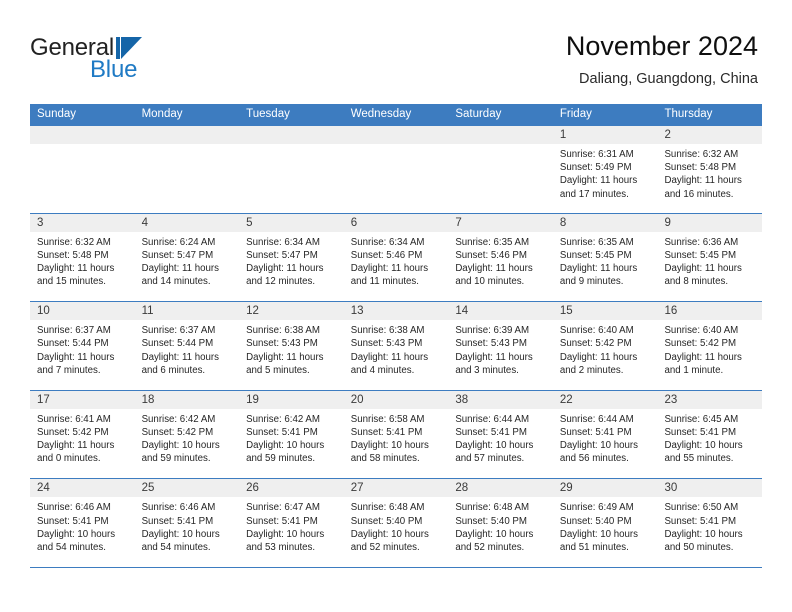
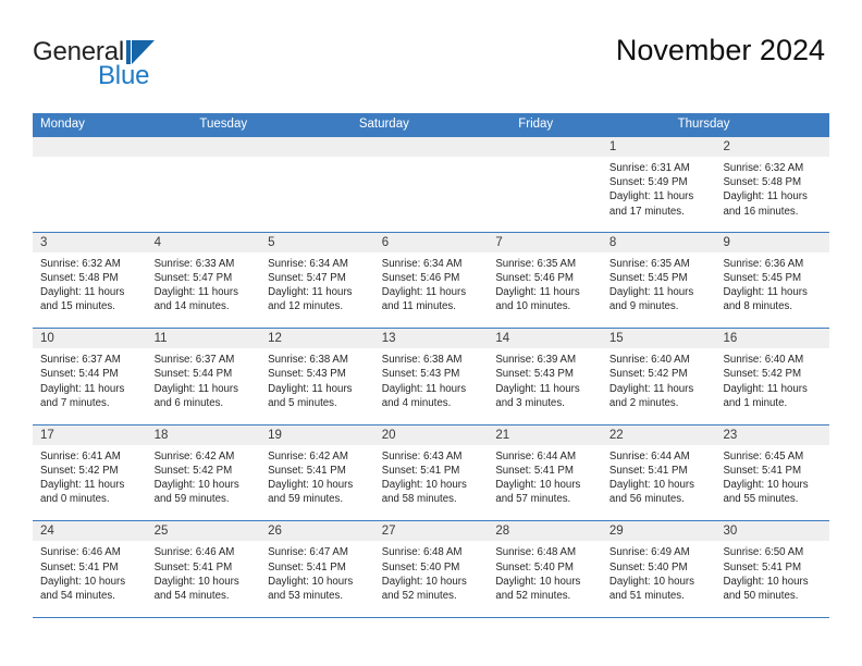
  General
  Blue
  November 2024
- Daliang, Guangdong, China
- Sunday
  Monday
  Tuesday
- Wednesday
  Saturday
  Friday
  Thursday
  1
  Sunrise: 6:31 AM
  Sunset: 5:49 PM
  Daylight: 11 hours
  and 17 minutes.
  2
  Sunrise: 6:32 AM
  Sunset: 5:48 PM
  Daylight: 11 hours
  and 16 minutes.
  3
  Sunrise: 6:32 AM
  Sunset: 5:48 PM
  Daylight: 11 hours
  and 15 minutes.
  4
- Sunrise: 6:24 AM
+ Sunrise: 6:33 AM
  Sunset: 5:47 PM
  Daylight: 11 hours
  and 14 minutes.
  5
  Sunrise: 6:34 AM
  Sunset: 5:47 PM
  Daylight: 11 hours
  and 12 minutes.
  6
  Sunrise: 6:34 AM
  Sunset: 5:46 PM
  Daylight: 11 hours
  and 11 minutes.
  7
  Sunrise: 6:35 AM
  Sunset: 5:46 PM
  Daylight: 11 hours
  and 10 minutes.
  8
  Sunrise: 6:35 AM
  Sunset: 5:45 PM
  Daylight: 11 hours
  and 9 minutes.
  9
  Sunrise: 6:36 AM
  Sunset: 5:45 PM
  Daylight: 11 hours
  and 8 minutes.
  10
  Sunrise: 6:37 AM
  Sunset: 5:44 PM
  Daylight: 11 hours
  and 7 minutes.
  11
  Sunrise: 6:37 AM
  Sunset: 5:44 PM
  Daylight: 11 hours
  and 6 minutes.
  12
  Sunrise: 6:38 AM
  Sunset: 5:43 PM
  Daylight: 11 hours
  and 5 minutes.
  13
  Sunrise: 6:38 AM
  Sunset: 5:43 PM
  Daylight: 11 hours
  and 4 minutes.
  14
  Sunrise: 6:39 AM
  Sunset: 5:43 PM
  Daylight: 11 hours
  and 3 minutes.
  15
  Sunrise: 6:40 AM
  Sunset: 5:42 PM
  Daylight: 11 hours
  and 2 minutes.
  16
  Sunrise: 6:40 AM
  Sunset: 5:42 PM
  Daylight: 11 hours
  and 1 minute.
  17
  Sunrise: 6:41 AM
  Sunset: 5:42 PM
  Daylight: 11 hours
  and 0 minutes.
  18
  Sunrise: 6:42 AM
  Sunset: 5:42 PM
  Daylight: 10 hours
  and 59 minutes.
  19
  Sunrise: 6:42 AM
  Sunset: 5:41 PM
  Daylight: 10 hours
  and 59 minutes.
  20
- Sunrise: 6:58 AM
+ Sunrise: 6:43 AM
  Sunset: 5:41 PM
  Daylight: 10 hours
  and 58 minutes.
- 38
+ 21
  Sunrise: 6:44 AM
  Sunset: 5:41 PM
  Daylight: 10 hours
  and 57 minutes.
  22
  Sunrise: 6:44 AM
  Sunset: 5:41 PM
  Daylight: 10 hours
  and 56 minutes.
  23
  Sunrise: 6:45 AM
  Sunset: 5:41 PM
  Daylight: 10 hours
  and 55 minutes.
  24
  Sunrise: 6:46 AM
  Sunset: 5:41 PM
  Daylight: 10 hours
  and 54 minutes.
  25
  Sunrise: 6:46 AM
  Sunset: 5:41 PM
  Daylight: 10 hours
  and 54 minutes.
  26
  Sunrise: 6:47 AM
  Sunset: 5:41 PM
  Daylight: 10 hours
  and 53 minutes.
  27
  Sunrise: 6:48 AM
  Sunset: 5:40 PM
  Daylight: 10 hours
  and 52 minutes.
  28
  Sunrise: 6:48 AM
  Sunset: 5:40 PM
  Daylight: 10 hours
  and 52 minutes.
  29
  Sunrise: 6:49 AM
  Sunset: 5:40 PM
  Daylight: 10 hours
  and 51 minutes.
  30
  Sunrise: 6:50 AM
  Sunset: 5:41 PM
  Daylight: 10 hours
  and 50 minutes.
